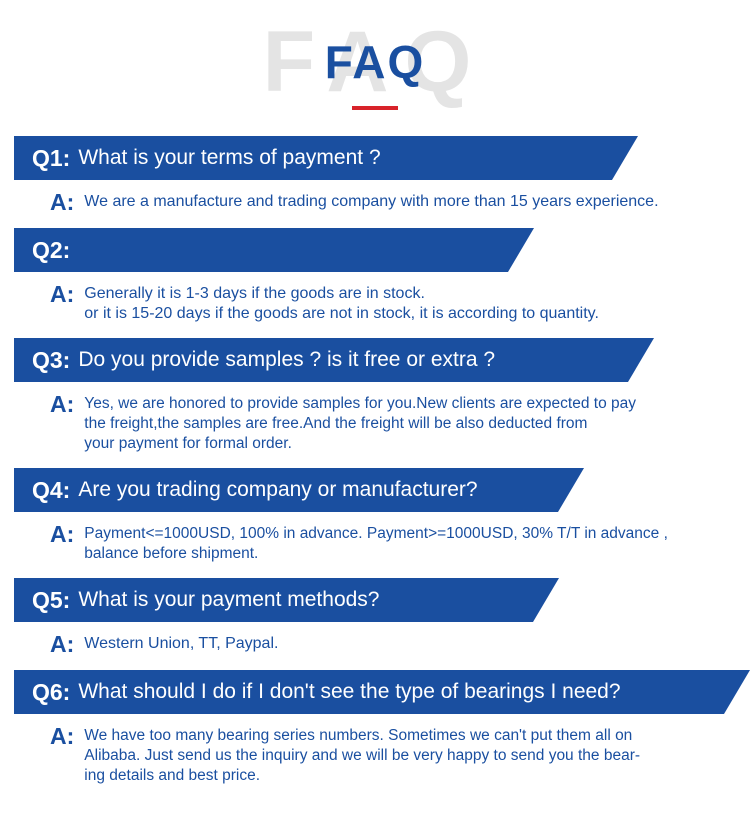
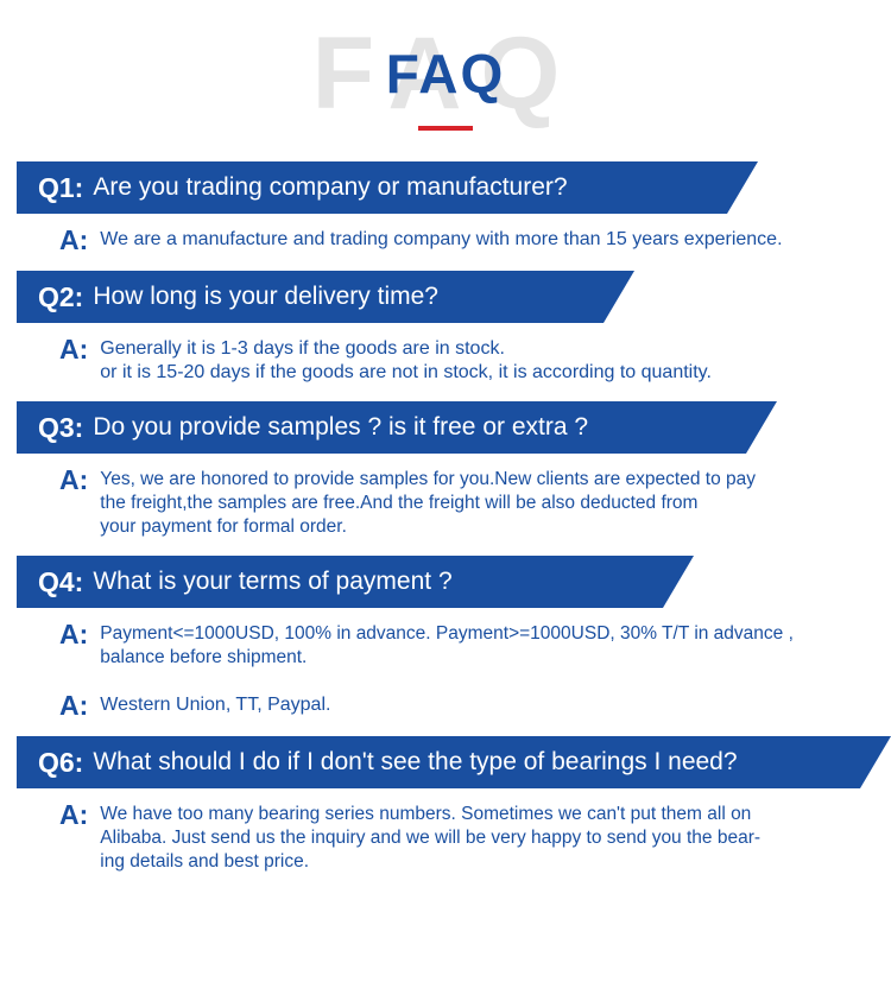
  FAQ
  FAQ
  Q1:
- What is your terms of payment ?
+ Are you trading company or manufacturer?
  A:
  We are a manufacture and trading company with more than 15 years experience.
  Q2:
+ How long is your delivery time?
  A:
  Generally it is 1-3 days if the goods are in stock.
  or it is 15-20 days if the goods are not in stock, it is according to quantity.
  Q3:
  Do you provide samples ? is it free or extra ?
  A:
  Yes, we are honored to provide samples for you.New clients are expected to pay
  the freight,the samples are free.And the freight will be also deducted from
  your payment for formal order.
  Q4:
- Are you trading company or manufacturer?
+ What is your terms of payment ?
  A:
  Payment<=1000USD, 100% in advance. Payment>=1000USD, 30% T/T in advance ,
  balance before shipment.
- Q5:
- What is your payment methods?
  A:
  Western Union, TT, Paypal.
  Q6:
  What should I do if I don't see the type of bearings I need?
  A:
  We have too many bearing series numbers. Sometimes we can't put them all on
  Alibaba. Just send us the inquiry and we will be very happy to send you the bear-
  ing details and best price.
